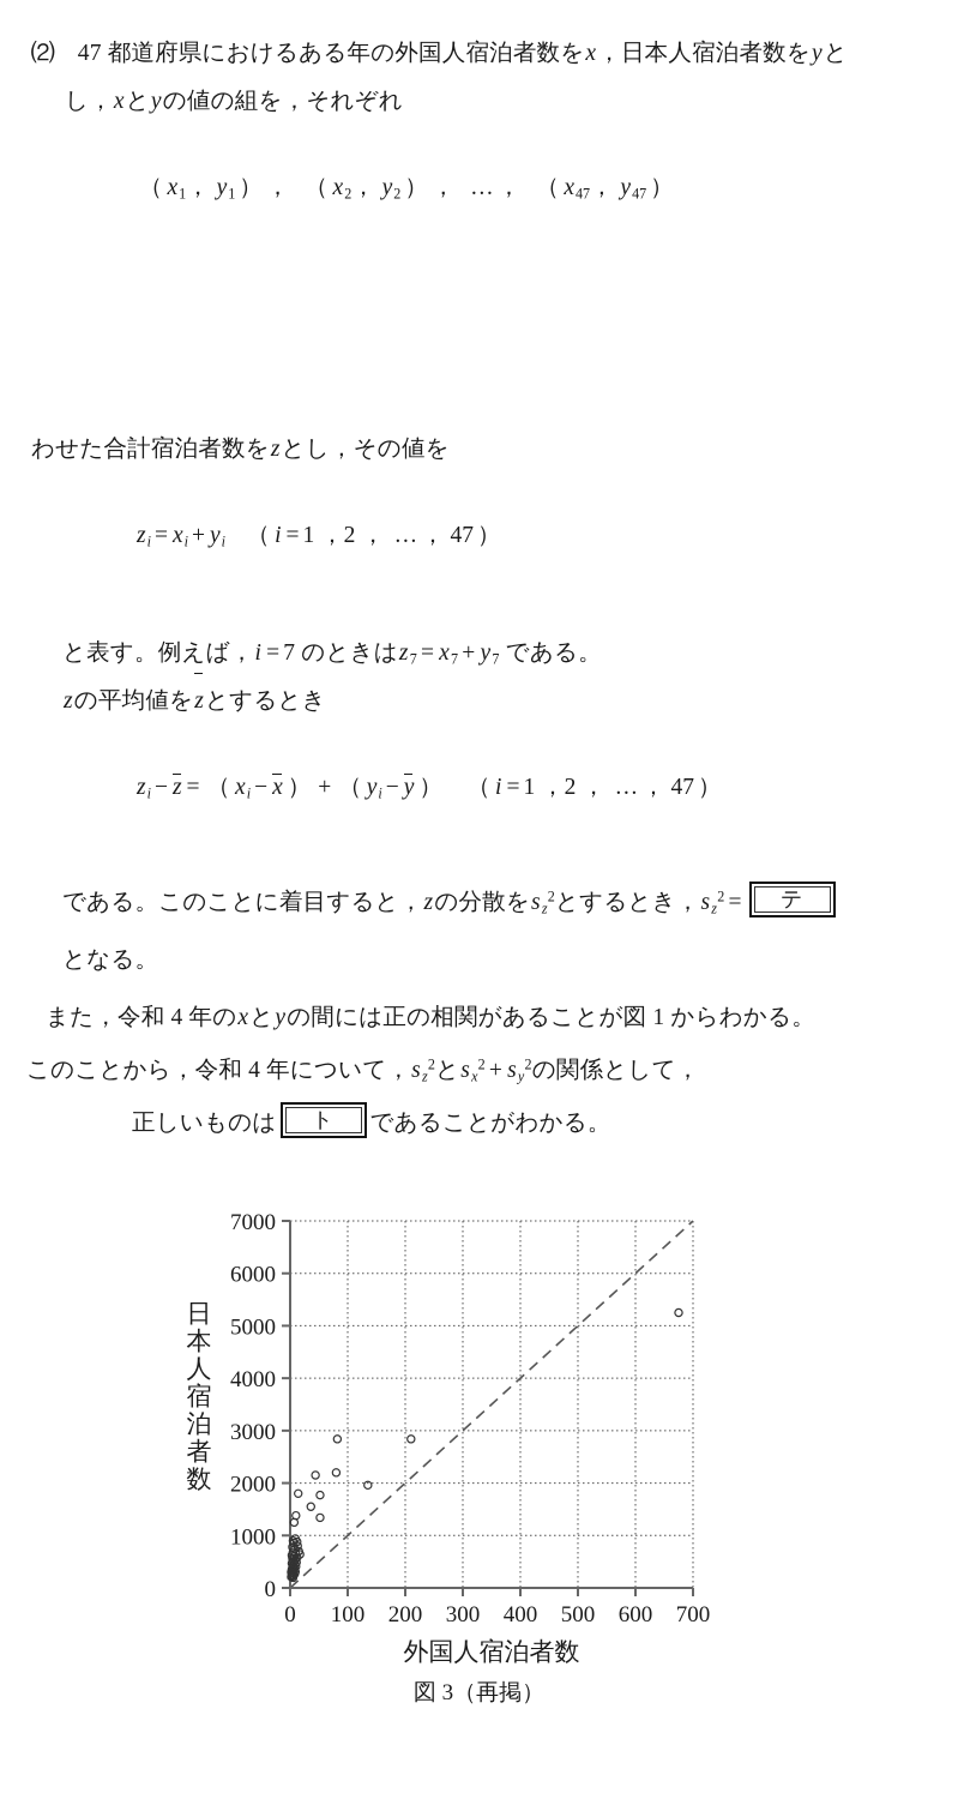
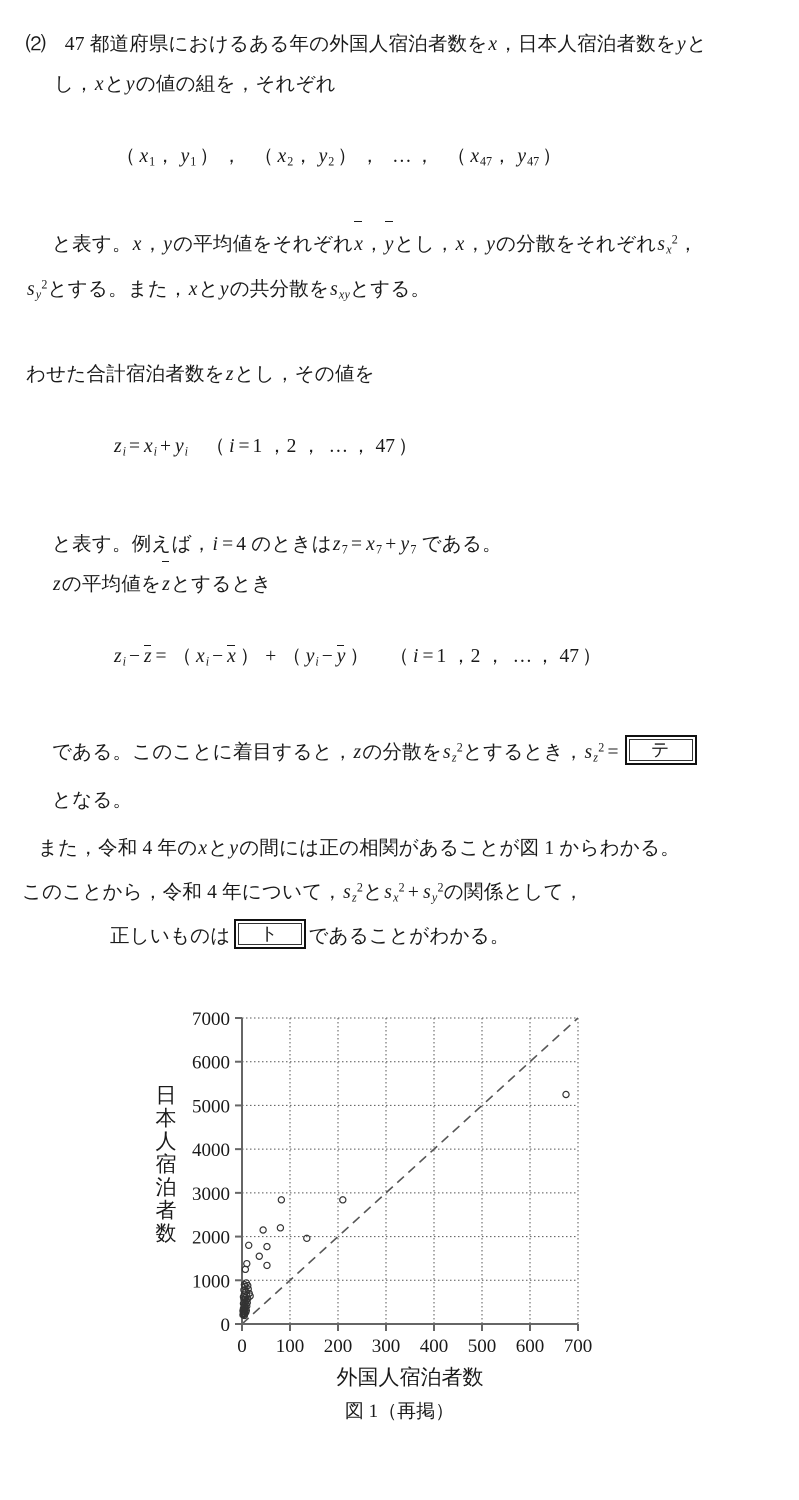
  ⑵ 47 都道府県におけるある年の外国人宿泊者数をx，日本人宿泊者数をyと
  し，xとyの値の組を，それぞれ
  （ x1， y1 ） ， （ x2， y2 ） ， … ， （ x47， y47 ）
+ と表す。x，yの平均値をそれぞれx，yとし，x，yの分散をそれぞれsx2，
+ sy2とする。また，xとyの共分散をsxyとする。
  わせた合計宿泊者数をzとし，その値を
  zi = xi + yi （ i = 1 ，2 ， … ， 47 ）
- と表す。例えば，i = 7 のときはz7 = x7 + y7 である。
+ と表す。例えば，i = 4 のときはz7 = x7 + y7 である。
  zの平均値をzとするとき
  zi − z = （ xi − x ） + （ yi − y ） （ i = 1 ，2 ， … ， 47 ）
  である。このことに着目すると，zの分散をsz2とするとき，sz2 =
  テ
  となる。
  また，令和 4 年のxとyの間には正の相関があることが図 1 からわかる。
  このことから，令和 4 年について，sz2とsx2 + sy2の関係として，
  正しいものは
  ト
  であることがわかる。
  0
  1000
  2000
  3000
  4000
  5000
  6000
  7000
  0
  100
  200
  300
  400
  500
  600
  700
  外国人宿泊者数
  日
  本
  人
  宿
  泊
  者
  数
- 図 3（再掲）
+ 図 1（再掲）
